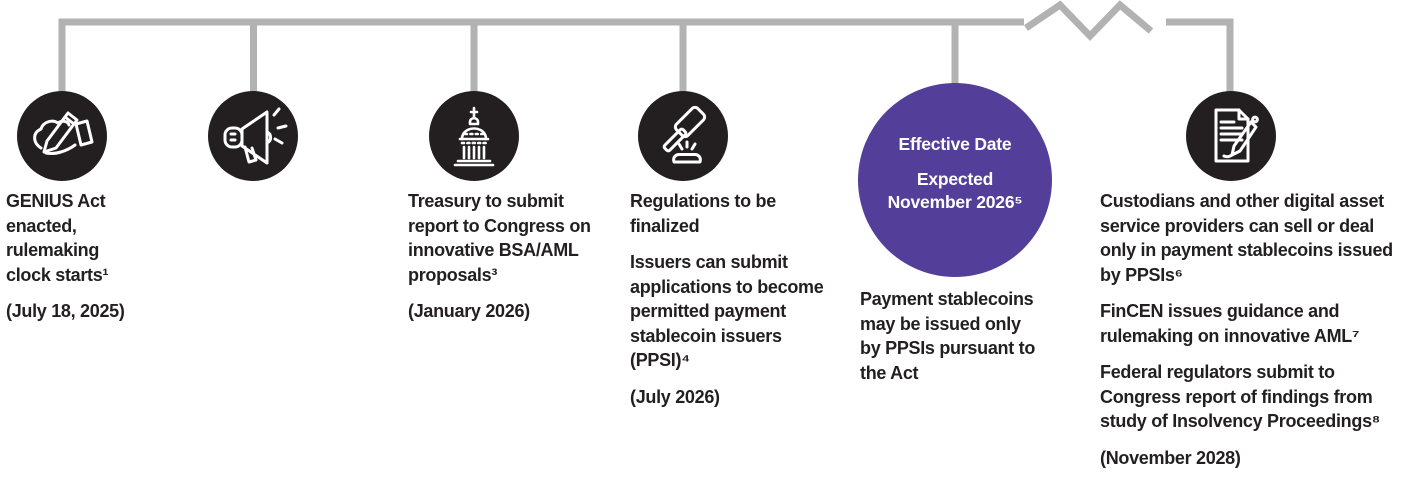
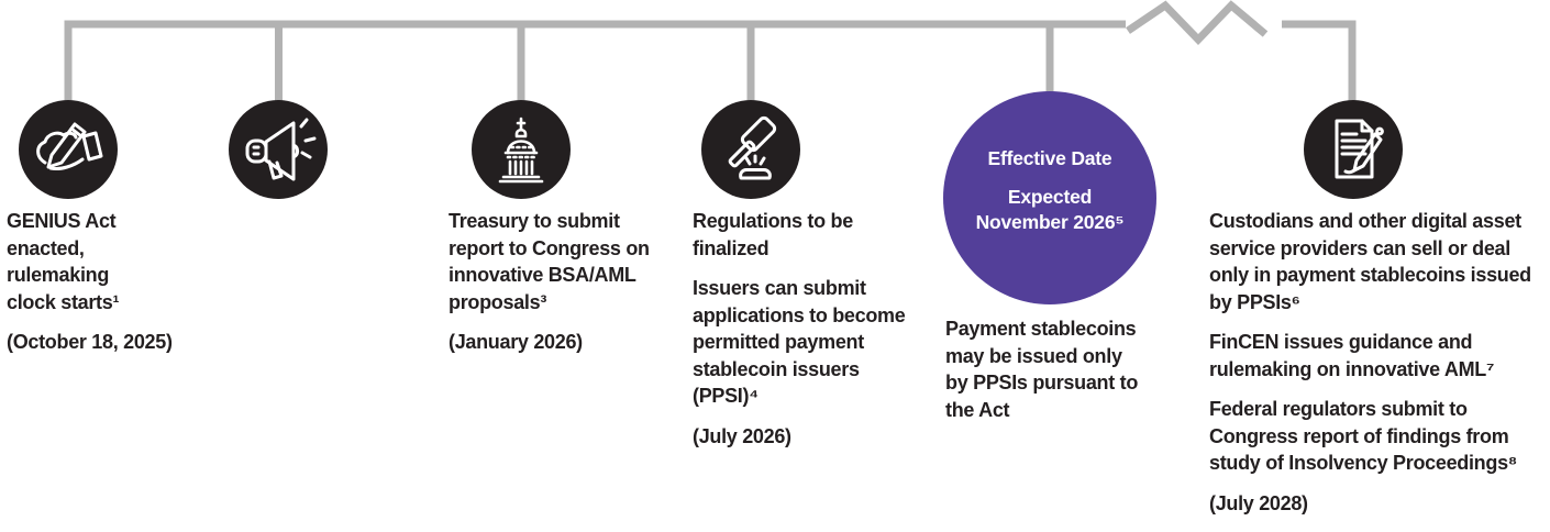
  Effective Date
  Expected
  November 2026⁵
  GENIUS Act
  enacted,
  rulemaking
  clock starts¹
- (July 18, 2025)
+ (October 18, 2025)
  Treasury to submit
  report to Congress on
  innovative BSA/AML
  proposals³
  (January 2026)
  Regulations to be
  finalized
  Issuers can submit
  applications to become
  permitted payment
  stablecoin issuers
  (PPSI)⁴
  (July 2026)
  Payment stablecoins
  may be issued only
  by PPSIs pursuant to
  the Act
  Custodians and other digital asset
  service providers can sell or deal
  only in payment stablecoins issued
  by PPSIs⁶
  FinCEN issues guidance and
  rulemaking on innovative AML⁷
  Federal regulators submit to
  Congress report of findings from
  study of Insolvency Proceedings⁸
- (November 2028)
+ (July 2028)
